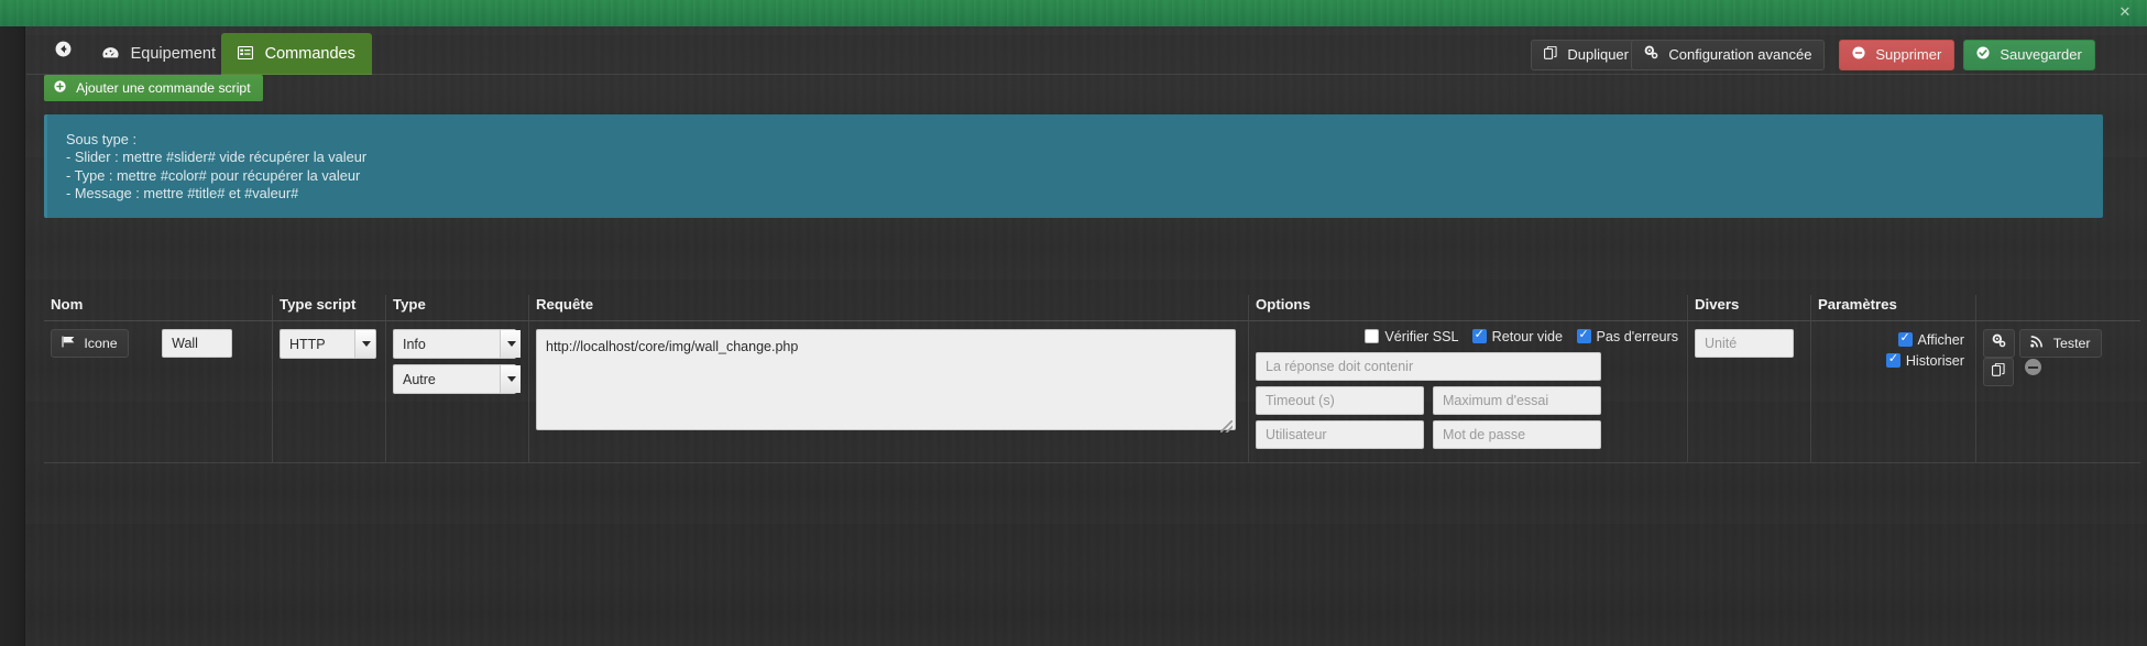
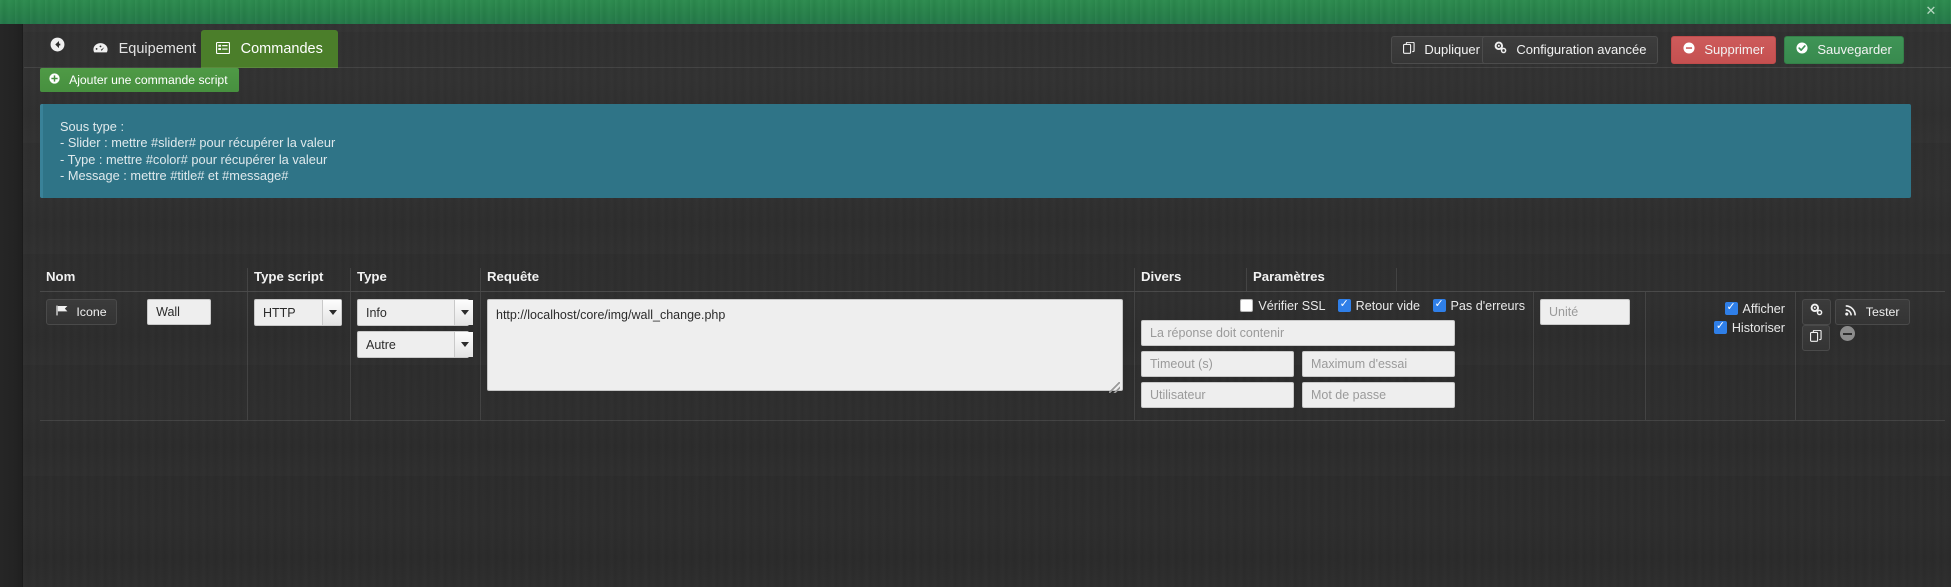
  ✕
  Equipement
  Commandes
  Dupliquer
  Configuration avancée
  Supprimer
  Sauvegarder
  Ajouter une commande script
  Sous type :
- - Slider : mettre #slider# vide récupérer la valeur
+ - Slider : mettre #slider# pour récupérer la valeur
  - Type : mettre #color# pour récupérer la valeur
- - Message : mettre #title# et #valeur#
+ - Message : mettre #title# et #message#
  Nom
  Type script
  Type
  Requête
- Options
  Divers
  Paramètres
  Icone Wall
  HTTP
  Info
  Autre
  http://localhost/core/img/wall_change.php
  Vérifier SSL Retour vide Pas d'erreurs
  La réponse doit contenir
  Timeout (s)
  Maximum d'essai
  Utilisateur
  Mot de passe
  Unité
  Afficher
  Historiser
  Tester
